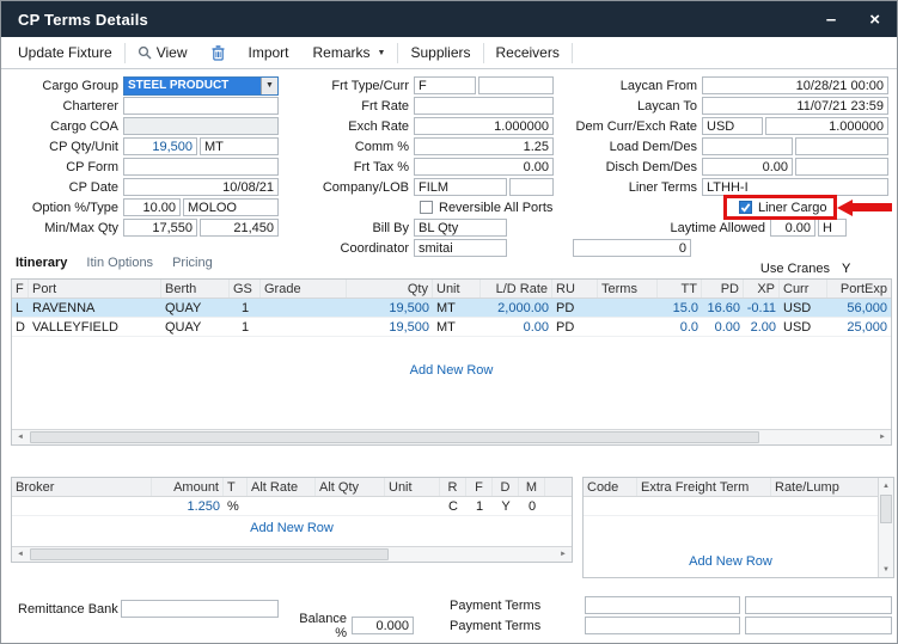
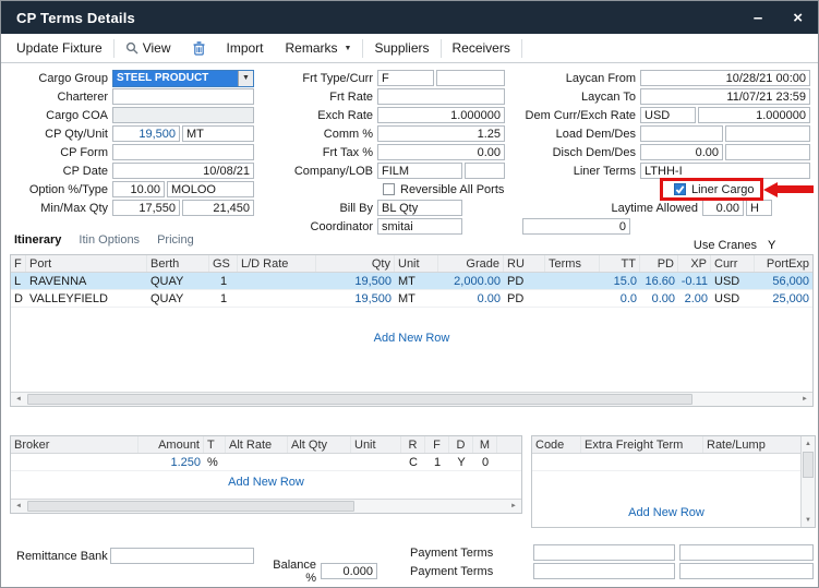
  CP Terms Details
  –
  ×
  Update Fixture
  View
  Import
  Remarks
  Suppliers
  Receivers
  Cargo Group
  STEEL PRODUCT
  Charterer
  Cargo COA
  CP Qty/Unit
  19,500
  MT
  CP Form
  CP Date
  10/08/21
  Option %/Type
  10.00
  MOLOO
  Min/Max Qty
  17,550
  21,450
  Frt Type/Curr
  F
  Frt Rate
  Exch Rate
  1.000000
  Comm %
  1.25
  Frt Tax %
  0.00
  Company/LOB
  FILM
  Reversible All Ports
  Bill By
  BL Qty
  Coordinator
  smitai
  Laycan From
  10/28/21 00:00
  Laycan To
  11/07/21 23:59
  Dem Curr/Exch Rate
  USD
  1.000000
  Load Dem/Des
  Disch Dem/Des
  0.00
  Liner Terms
  LTHH-I
  Liner Cargo
  Laytime Allowed
  0.00
  H
  0
  Use Cranes
  Y
  Itinerary
  Itin Options
  Pricing
  F
  Port
  Berth
  GS
- Grade
+ L/D Rate
  Qty
  Unit
- L/D Rate
+ Grade
  RU
  Terms
  TT
  PD
  XP
  Curr
  PortExp
  L
  RAVENNA
  QUAY
  1
  19,500
  MT
  2,000.00
  PD
  15.0
  16.60
  -0.11
  USD
  56,000
  D
  VALLEYFIELD
  QUAY
  1
  19,500
  MT
  0.00
  PD
  0.0
  0.00
  2.00
  USD
  25,000
  Add New Row
  Broker
  Amount
  T
  Alt Rate
  Alt Qty
  Unit
  R
  F
  D
  M
  1.250
  %
  C
  1
  Y
  0
  Add New Row
  Code
  Extra Freight Term
  Rate/Lump
  Add New Row
  Remittance Bank
  Balance %
  0.000
  Payment Terms
  Payment Terms
